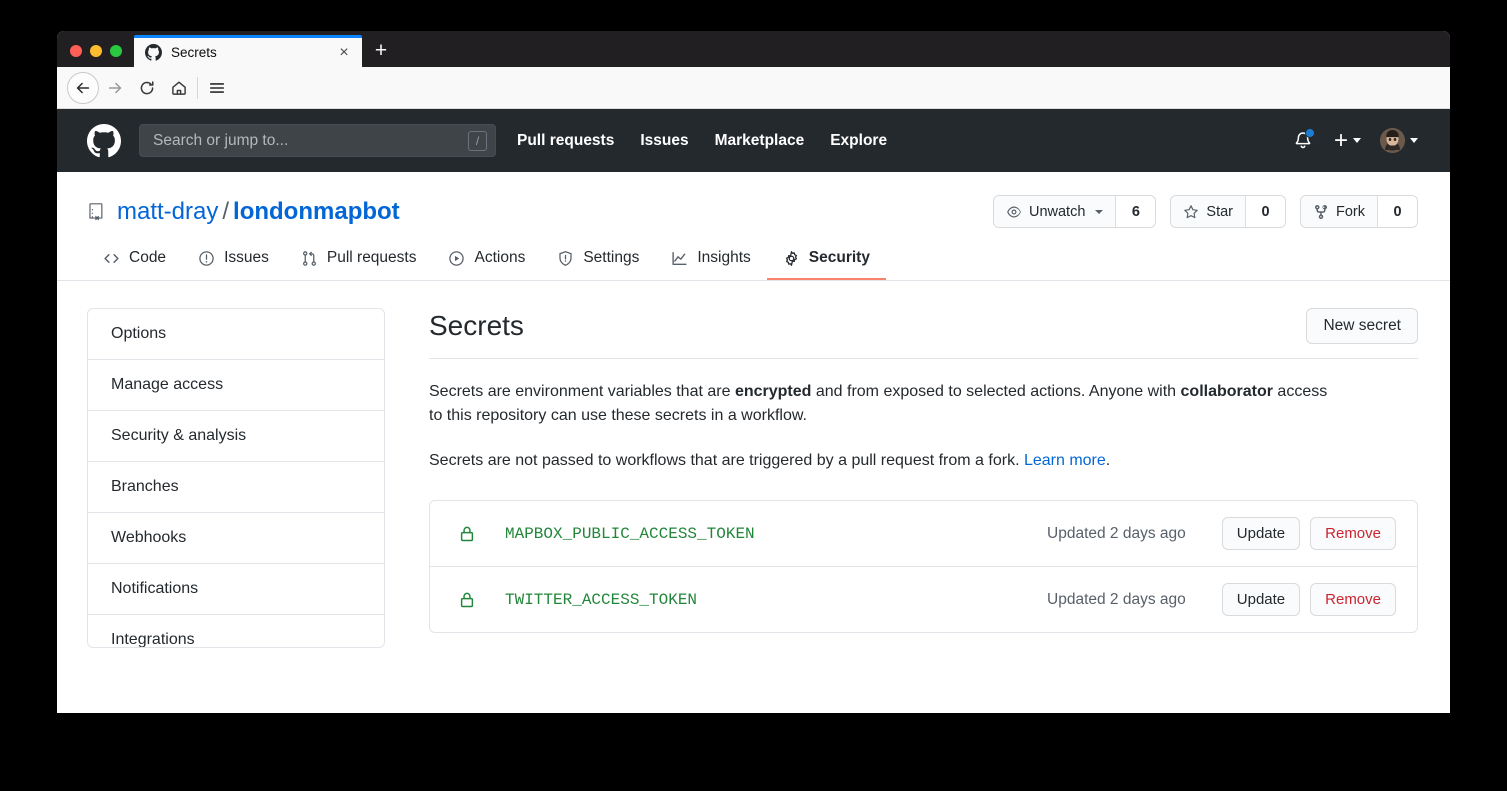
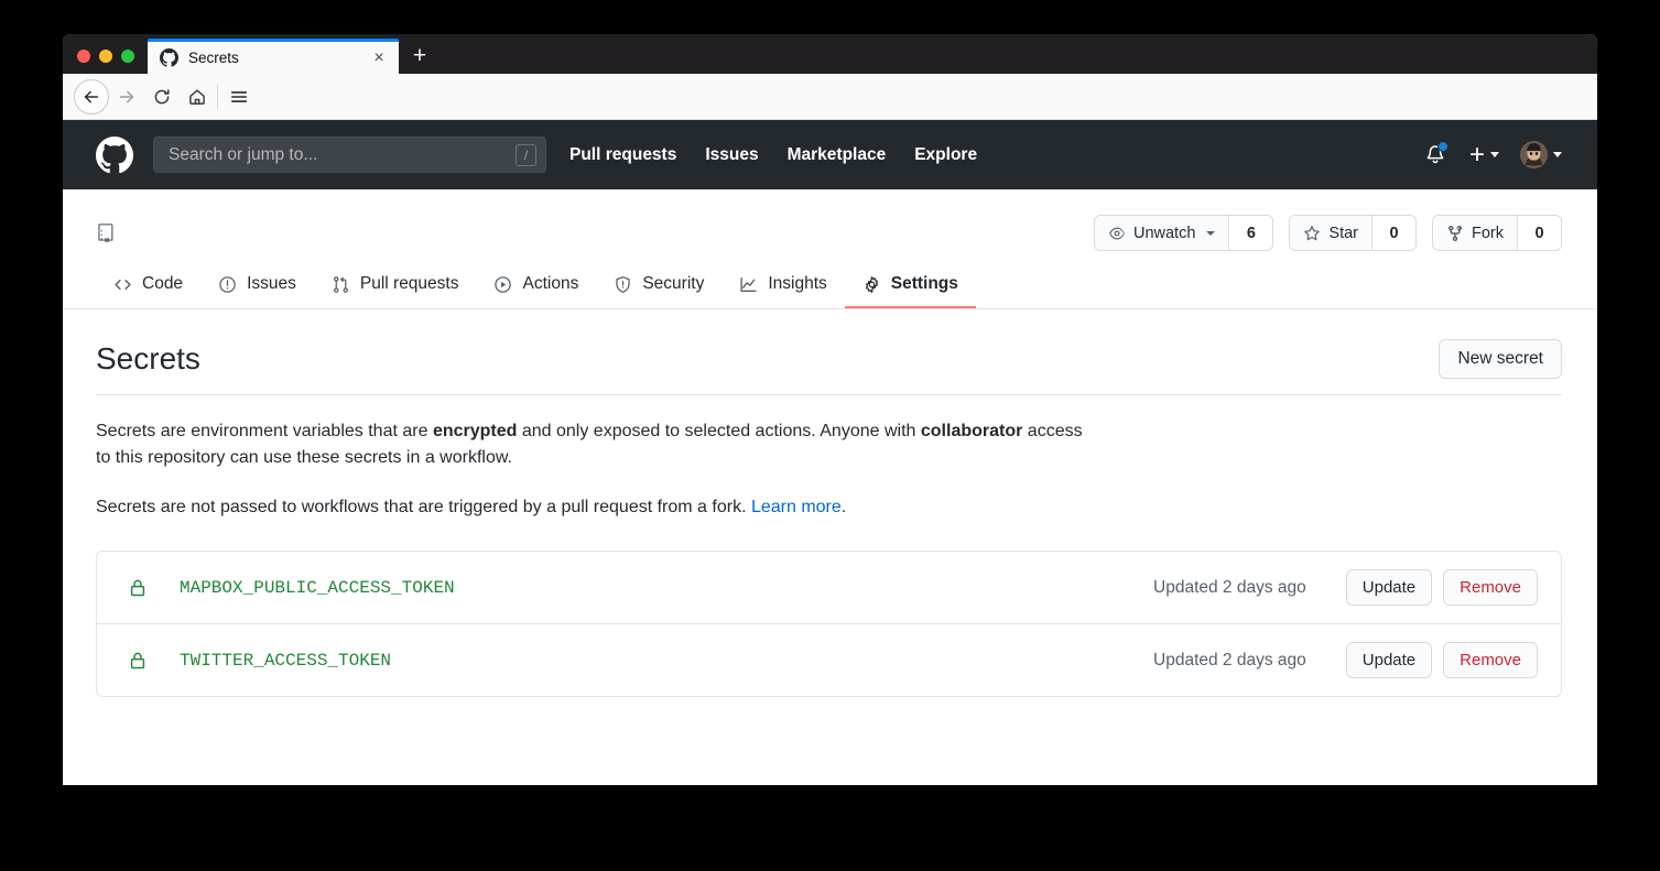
  Secrets
  ×
  +
  Search or jump to...
  /
  Pull requests
  Issues
  Marketplace
  Explore
  +
- matt-dray / londonmapbot
  Unwatch
  6
  Star
  0
  Fork
  0
  Code
  Issues
  Pull requests
  Actions
- Settings
+ Security
  Insights
- Security
+ Settings
- Options
- Manage access
- Security & analysis
- Branches
- Webhooks
- Notifications
- Integrations
  Secrets
  New secret
- Secrets are environment variables that are encrypted and from exposed to selected actions. Anyone with collaborator access to this repository can use these secrets in a workflow.
+ Secrets are environment variables that are encrypted and only exposed to selected actions. Anyone with collaborator access to this repository can use these secrets in a workflow.
  Secrets are not passed to workflows that are triggered by a pull request from a fork. Learn more.
  MAPBOX_PUBLIC_ACCESS_TOKEN
  Updated 2 days ago
  Update
  Remove
  TWITTER_ACCESS_TOKEN
  Updated 2 days ago
  Update
  Remove
